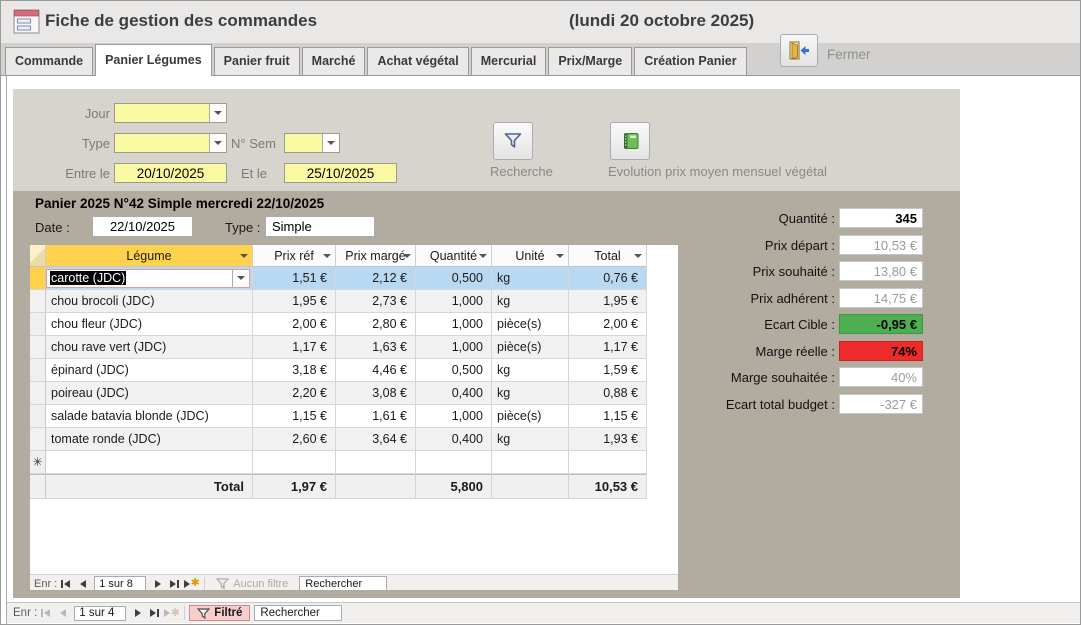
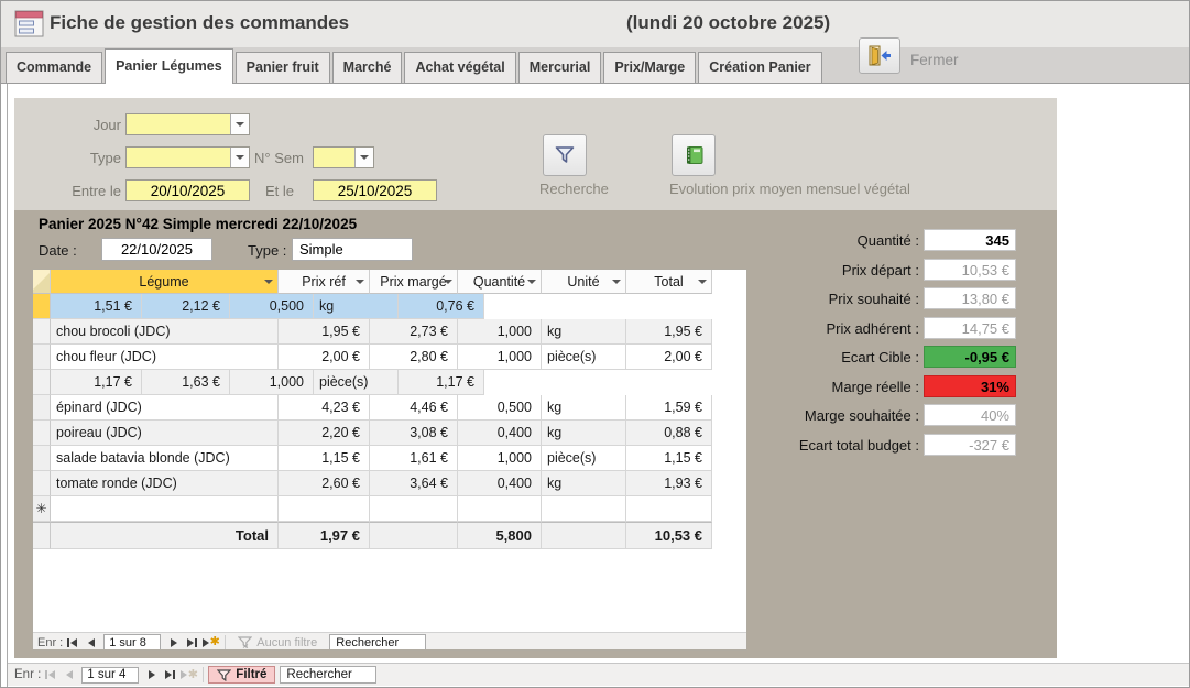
  Fiche de gestion des commandes
  (lundi 20 octobre 2025)
  Commande
  Panier Légumes
  Panier fruit
  Marché
  Achat végétal
  Mercurial
  Prix/Marge
  Création Panier
  Fermer
  Jour
  Type
  N° Sem
  Entre le
  20/10/2025
  Et le
  25/10/2025
  Recherche
  Evolution prix moyen mensuel végétal
  Panier 2025 N°42 Simple mercredi 22/10/2025
  Date :
  22/10/2025
  Type :
  Simple
  Légume
  Prix réf
  Prix margé
  Quantité
  Unité
  Total
- carotte (JDC)
  1,51 €
  2,12 €
  0,500
  kg
  0,76 €
  chou brocoli (JDC)
  1,95 €
  2,73 €
  1,000
  kg
  1,95 €
  chou fleur (JDC)
  2,00 €
  2,80 €
  1,000
  pièce(s)
  2,00 €
- chou rave vert (JDC)
  1,17 €
  1,63 €
  1,000
  pièce(s)
  1,17 €
  épinard (JDC)
- 3,18 €
+ 4,23 €
  4,46 €
  0,500
  kg
  1,59 €
  poireau (JDC)
  2,20 €
  3,08 €
  0,400
  kg
  0,88 €
  salade batavia blonde (JDC)
  1,15 €
  1,61 €
  1,000
  pièce(s)
  1,15 €
  tomate ronde (JDC)
  2,60 €
  3,64 €
  0,400
  kg
  1,93 €
  ✳
  Total
  1,97 €
  5,800
  10,53 €
  Enr :
  1 sur 8
  ✱
  Aucun filtre
  Rechercher
  Quantité :
  345
  Prix départ :
  10,53 €
  Prix souhaité :
  13,80 €
  Prix adhérent :
  14,75 €
  Ecart Cible :
  -0,95 €
  Marge réelle :
- 74%
+ 31%
  Marge souhaitée :
  40%
  Ecart total budget :
  -327 €
  Enr :
  1 sur 4
  ✱
  Filtré
  Rechercher
